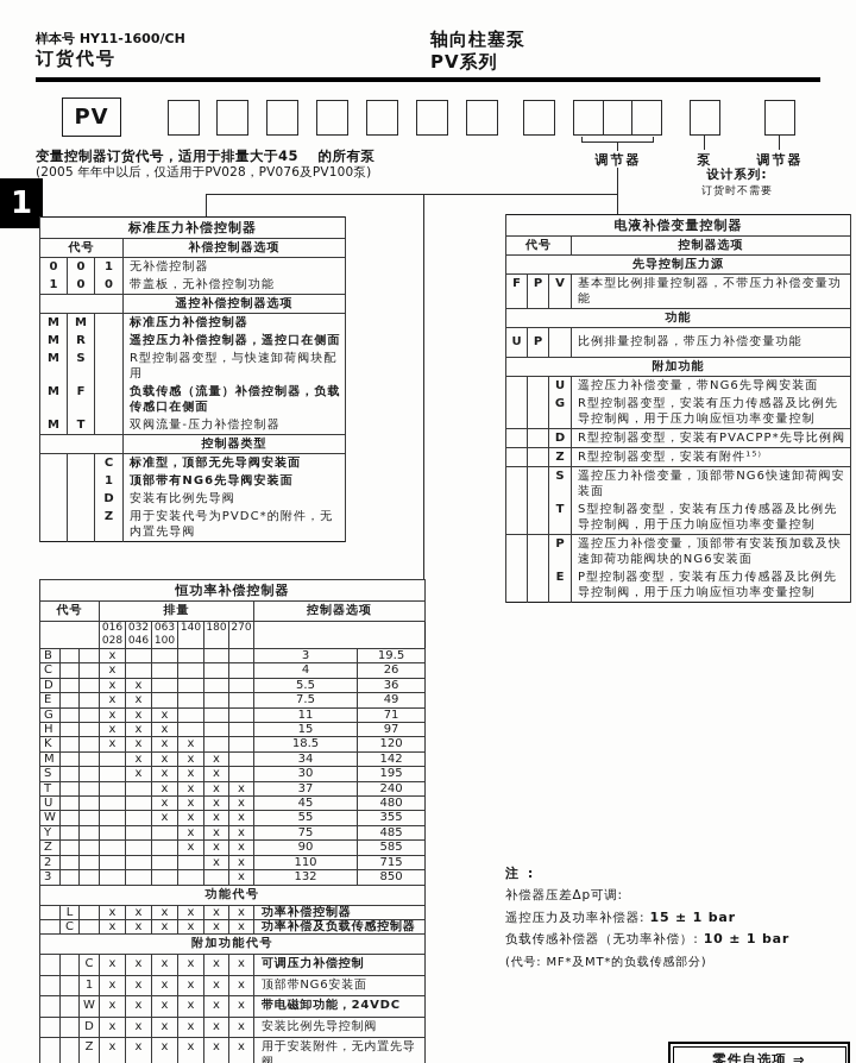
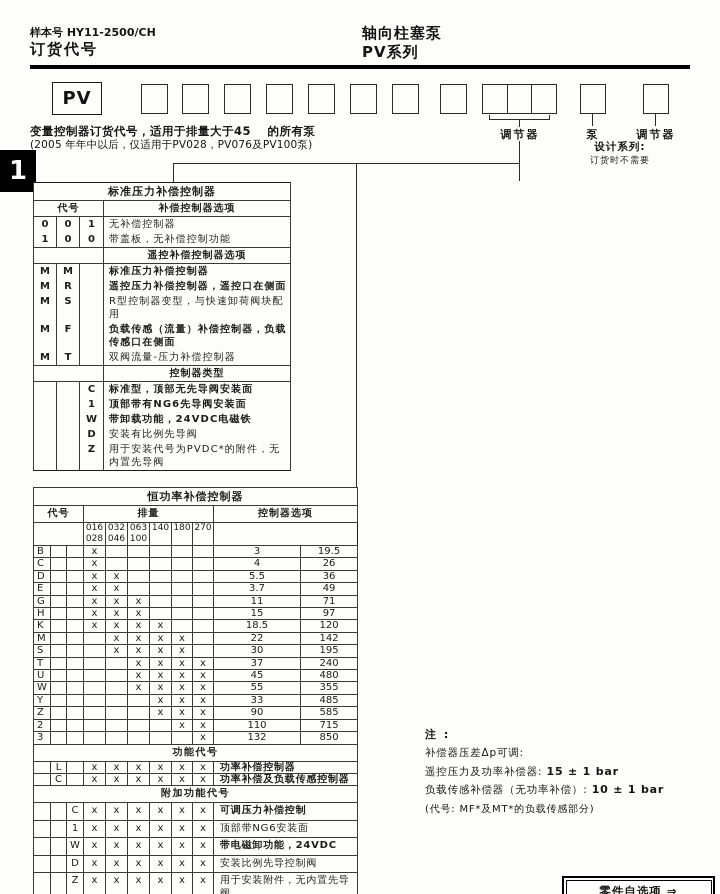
- 样本号 HY11-1600/CH
+ 样本号 HY11-2500/CH
  订货代号
  轴向柱塞泵
  PV系列
  1
  PV
  变量控制器订货代号，适用于排量大于45 的所有泵
  (2005 年年中以后，仅适用于PV028，PV076及PV100泵)
  调节器
  泵
  调节器
  设计系列:
  订货时不需要
  标准压力补偿控制器
  代号	补偿控制器选项
  0	0	1	无补偿控制器
  1	0	0	带盖板，无补偿控制功能
  	遥控补偿控制器选项
  M	M		标准压力补偿控制器
  M	R		遥控压力补偿控制器，遥控口在侧面
  M	S		R型控制器变型，与快速卸荷阀块配用
  M	F		负载传感（流量）补偿控制器，负载传感口在侧面
  M	T		双阀流量-压力补偿控制器
  	控制器类型
  		C	标准型，顶部无先导阀安装面
  		1	顶部带有NG6先导阀安装面
+ 		W	带卸载功能，24VDC电磁铁
  		D	安装有比例先导阀
  		Z	用于安装代号为PVDC*的附件，无内置先导阀
- 电液补偿变量控制器
- 代号	控制器选项
- 先导控制压力源
- F	P	V	基本型比例排量控制器，不带压力补偿变量功能
- 功能
- U	P		比例排量控制器，带压力补偿变量功能
- 附加功能
- 		U	遥控压力补偿变量，带NG6先导阀安装面
- 		G	R型控制器变型，安装有压力传感器及比例先导控制阀，用于压力响应恒功率变量控制
- 		D	R型控制器变型，安装有PVACPP*先导比例阀
- 		Z	R型控制器变型，安装有附件¹⁵⁾
- 		S	遥控压力补偿变量，顶部带NG6快速卸荷阀安装面
- 		T	S型控制器变型，安装有压力传感器及比例先导控制阀，用于压力响应恒功率变量控制
- 		P	遥控压力补偿变量，顶部带有安装预加载及快速卸荷功能阀块的NG6安装面
- 		E	P型控制器变型，安装有压力传感器及比例先导控制阀，用于压力响应恒功率变量控制
  恒功率补偿控制器
  代号	排量	控制器选项
  		016 028	032 046	063 100	140	180	270
  B			x						3	19.5
  C			x						4	26
  D			x	x					5.5	36
- E			x	x					7.5	49
+ E			x	x					3.7	49
  G			x	x	x				11	71
  H			x	x	x				15	97
  K			x	x	x	x			18.5	120
- M				x	x	x	x		34	142
+ M				x	x	x	x		22	142
  S				x	x	x	x		30	195
  T					x	x	x	x	37	240
  U					x	x	x	x	45	480
  W					x	x	x	x	55	355
- Y						x	x	x	75	485
+ Y						x	x	x	33	485
  Z						x	x	x	90	585
  2							x	x	110	715
  3								x	132	850
  功能代号
  	L		x	x	x	x	x	x	功率补偿控制器
  	C		x	x	x	x	x	x	功率补偿及负载传感控制器
  附加功能代号
  		C	x	x	x	x	x	x	可调压力补偿控制
  		1	x	x	x	x	x	x	顶部带NG6安装面
  		W	x	x	x	x	x	x	带电磁卸功能，24VDC
  		D	x	x	x	x	x	x	安装比例先导控制阀
  		Z	x	x	x	x	x	x	用于安装附件，无内置先导阀
  注 :
  补偿器压差Δp可调:
  遥控压力及功率补偿器: 15 ± 1 bar
  负载传感补偿器（无功率补偿）: 10 ± 1 bar
  (代号: MF*及MT*的负载传感部分)
  零件自选项 ⇒
